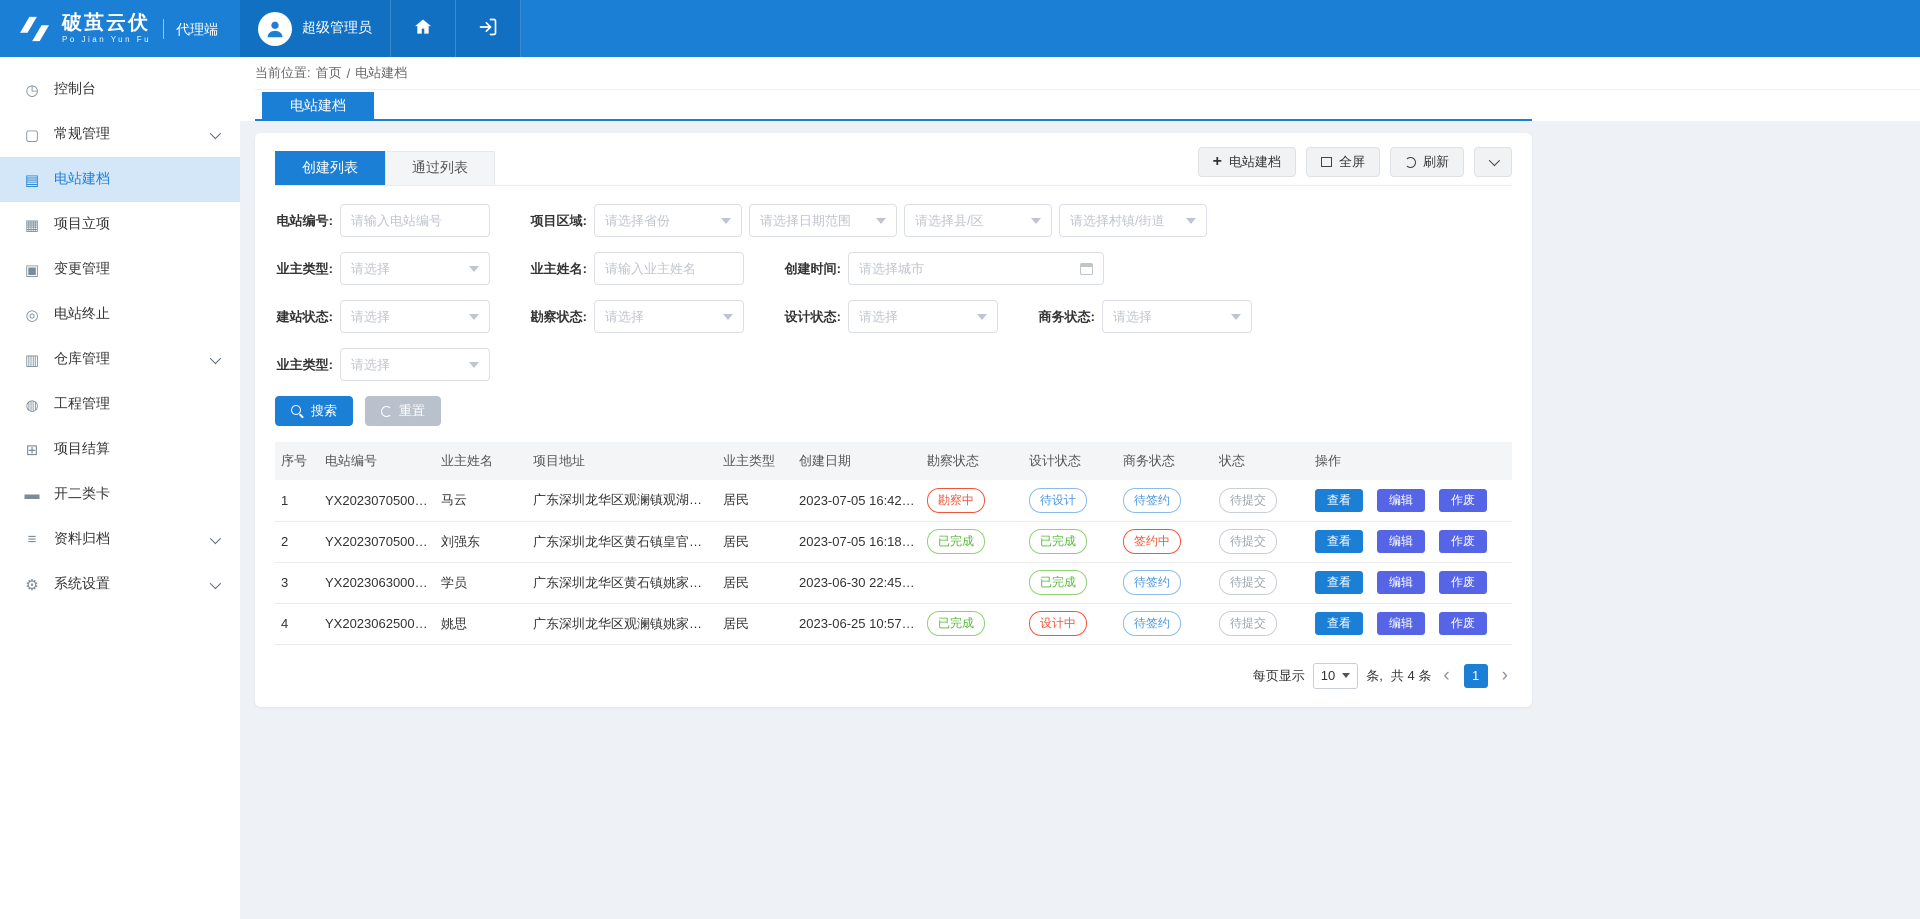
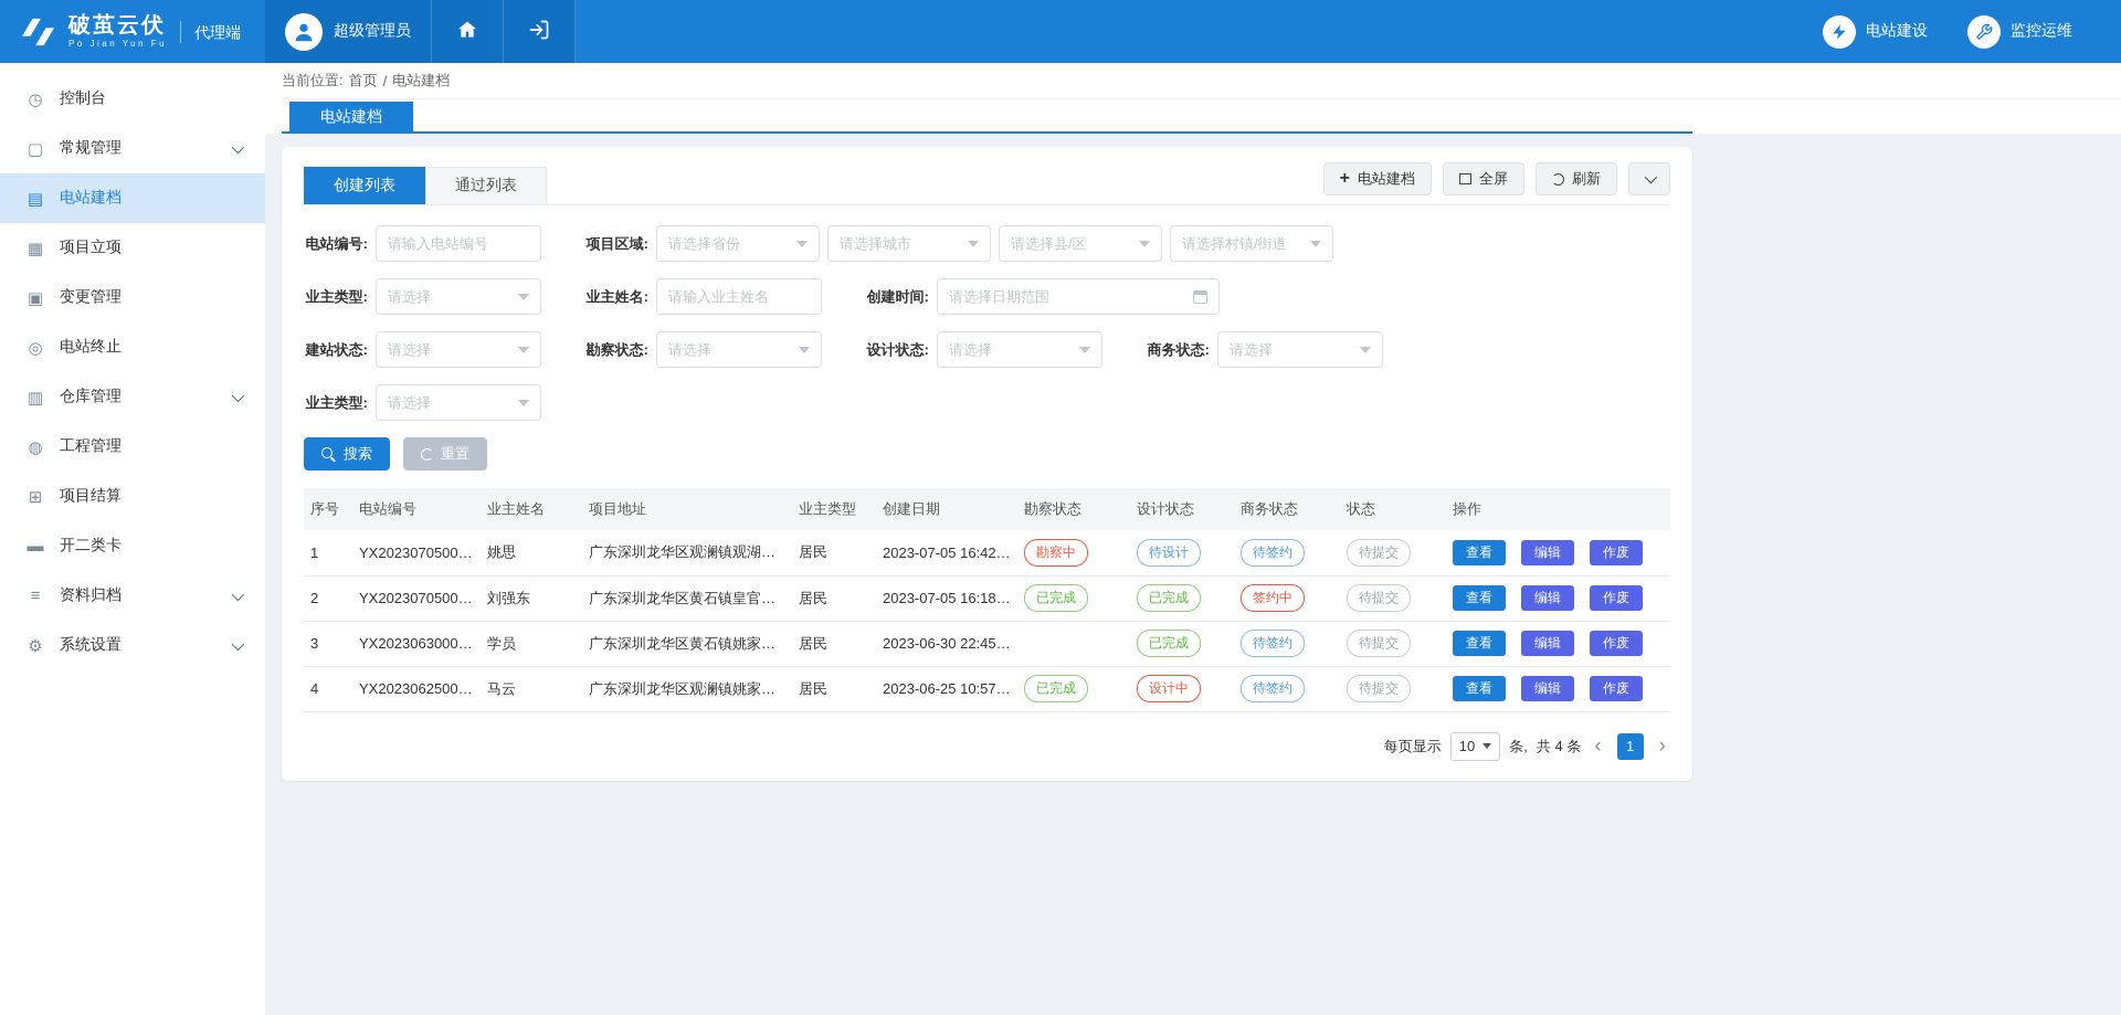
  破茧云伏
  Po Jian Yun Fu
  代理端
  超级管理员
+ 电站建设
+ 监控运维
  ◷
  控制台
  ▢
  常规管理
  ▤
  电站建档
  ▦
  项目立项
  ▣
  变更管理
  ◎
  电站终止
  ▥
  仓库管理
  ◍
  工程管理
  ⊞
  项目结算
  ▬
  开二类卡
  ≡
  资料归档
  ⚙
  系统设置
  当前位置:
  首页
  /
  电站建档
  电站建档
  创建列表
  通过列表
  +
  电站建档
  全屏
  刷新
  电站编号:
  请输入电站编号
  项目区域:
  请选择省份
- 请选择日期范围
+ 请选择城市
  请选择县/区
  请选择村镇/街道
  业主类型:
  请选择
  业主姓名:
  请输入业主姓名
  创建时间:
- 请选择城市
+ 请选择日期范围
  建站状态:
  请选择
  勘察状态:
  请选择
  设计状态:
  请选择
  商务状态:
  请选择
  业主类型:
  请选择
  搜索
  重置
  序号	电站编号	业主姓名	项目地址	业主类型	创建日期	勘察状态	设计状态	商务状态	状态	操作
- 1	YX2023070500011	马云	广东深圳龙华区观澜镇观湖路…	居民	2023-07-05 16:42:22	勘察中	待设计	待签约	待提交	查看 编辑 作废
+ 1	YX2023070500011	姚思	广东深圳龙华区观澜镇观湖路…	居民	2023-07-05 16:42:22	勘察中	待设计	待签约	待提交	查看 编辑 作废
  2	YX2023070500010	刘强东	广东深圳龙华区黄石镇皇官大…	居民	2023-07-05 16:18:50	已完成	已完成	签约中	待提交	查看 编辑 作废
  3	YX2023063000009	学员	广东深圳龙华区黄石镇姚家庄…	居民	2023-06-30 22:45:57		已完成	待签约	待提交	查看 编辑 作废
- 4	YX2023062500004	姚思	广东深圳龙华区观澜镇姚家庄…	居民	2023-06-25 10:57:04	已完成	设计中	待签约	待提交	查看 编辑 作废
+ 4	YX2023062500004	马云	广东深圳龙华区观澜镇姚家庄…	居民	2023-06-25 10:57:04	已完成	设计中	待签约	待提交	查看 编辑 作废
  每页显示
  10
  条,
  共 4 条
  ‹
  1
  ›
